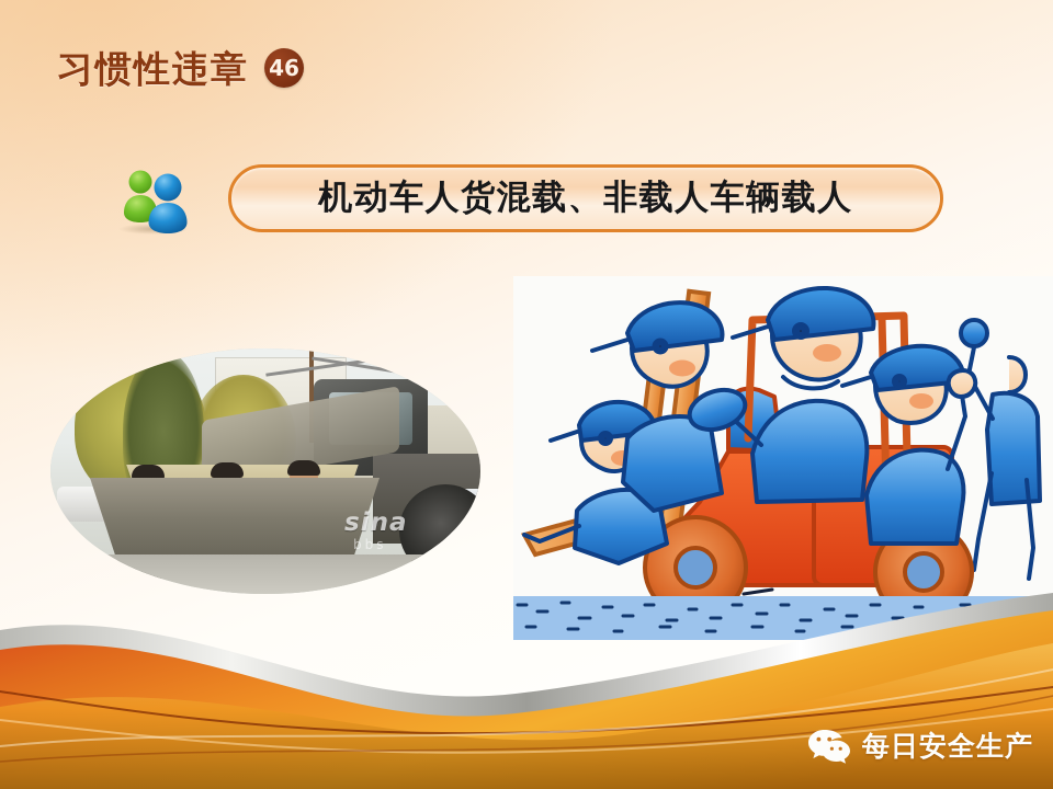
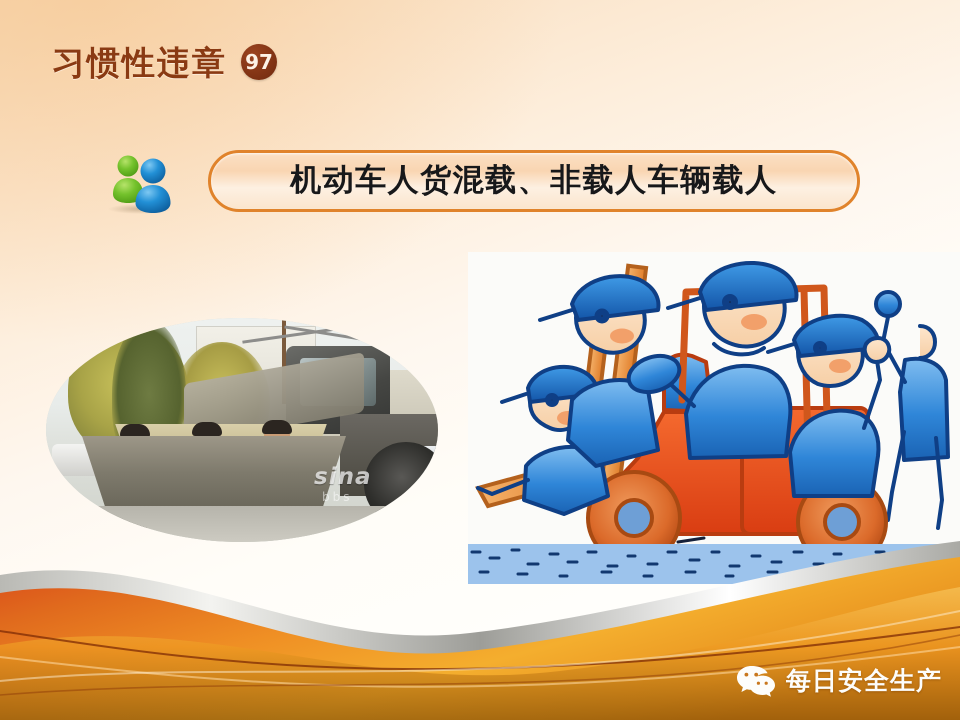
  习惯性违章
- 46
+ 97
  机动车人货混载、非载人车辆载人
  sina
  bbs
  每日安全生产
